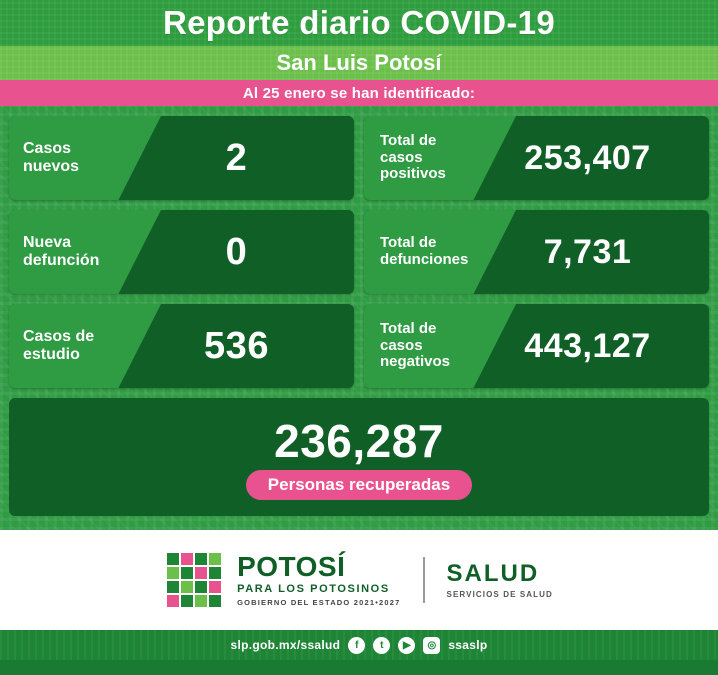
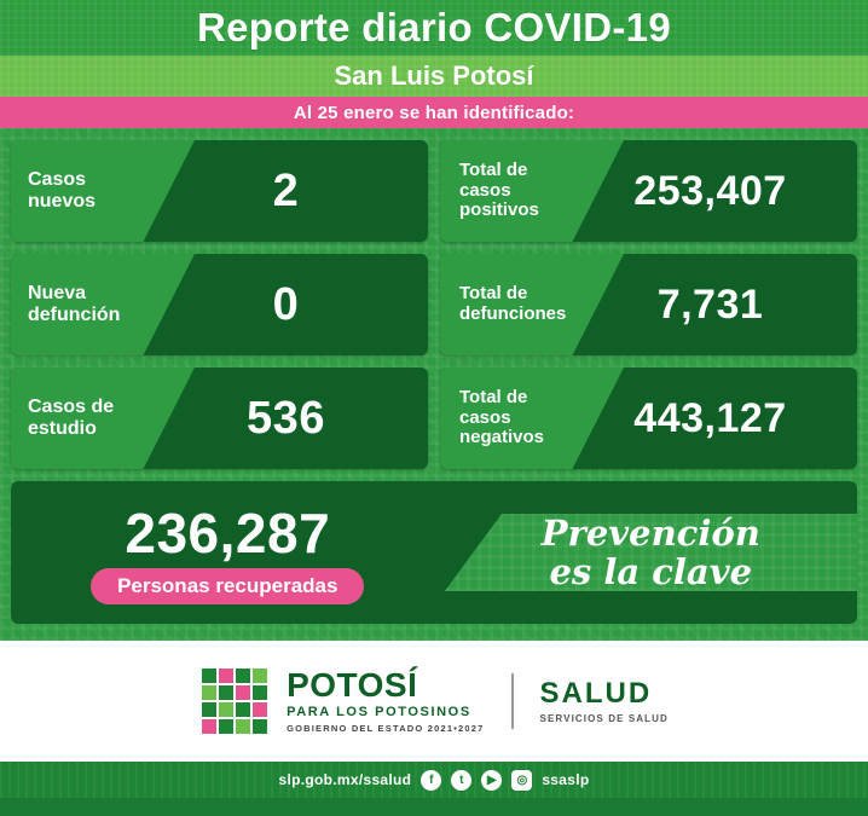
  Reporte diario COVID-19
  San Luis Potosí
  Al 25 enero se han identificado:
  Casos
  nuevos
  2
  Total de
  casos
  positivos
  253,407
  Nueva
  defunción
  0
  Total de
  defunciones
  7,731
  Casos de
  estudio
  536
  Total de
  casos
  negativos
  443,127
  236,287
  Personas recuperadas
+ Prevención
+ es la clave
  POTOSÍ
  PARA LOS POTOSINOS
  GOBIERNO DEL ESTADO 2021•2027
  SALUD
  SERVICIOS DE SALUD
  slp.gob.mx/ssalud
  f
  t
  ▶
  ◎
  ssaslp
